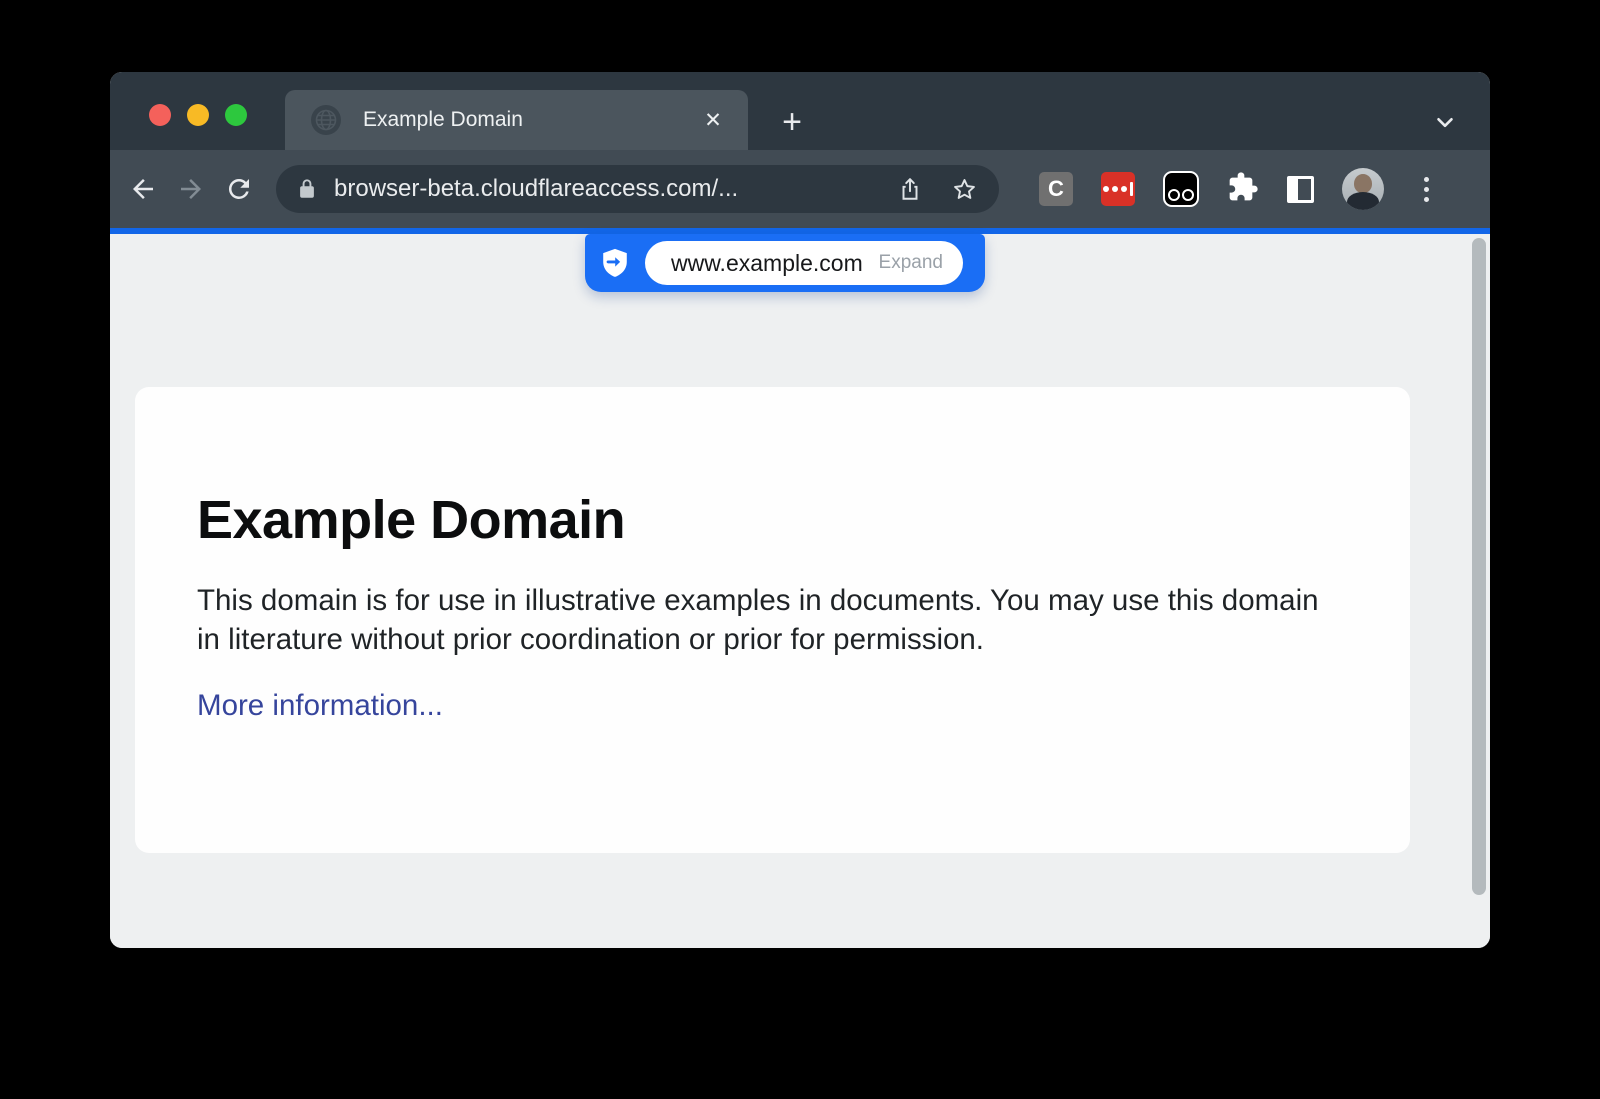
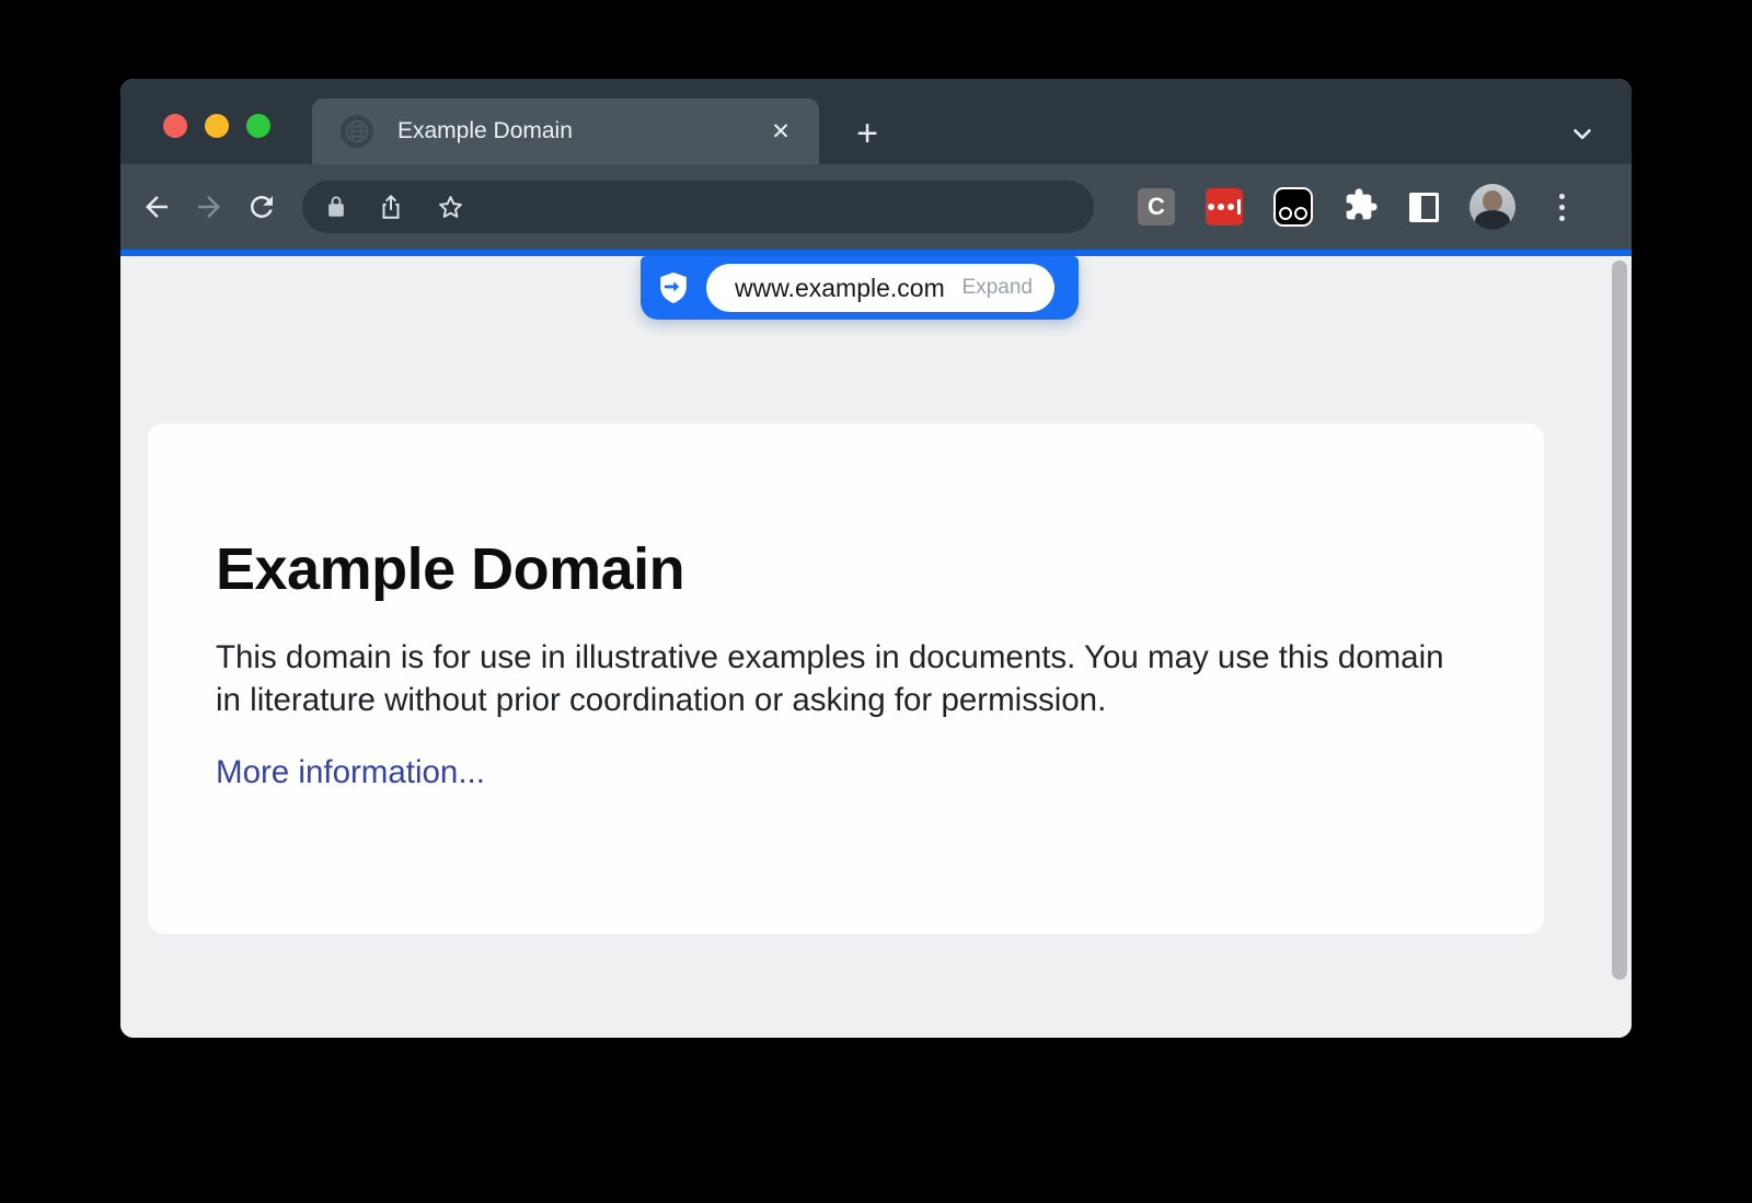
  Example Domain
  ✕
  +
- browser-beta.cloudflareaccess.com/...
  C
  www.example.com
  Expand
  Example Domain
- This domain is for use in illustrative examples in documents. You may use this domain in literature without prior coordination or prior for permission.
+ This domain is for use in illustrative examples in documents. You may use this domain in literature without prior coordination or asking for permission.
  More information...
